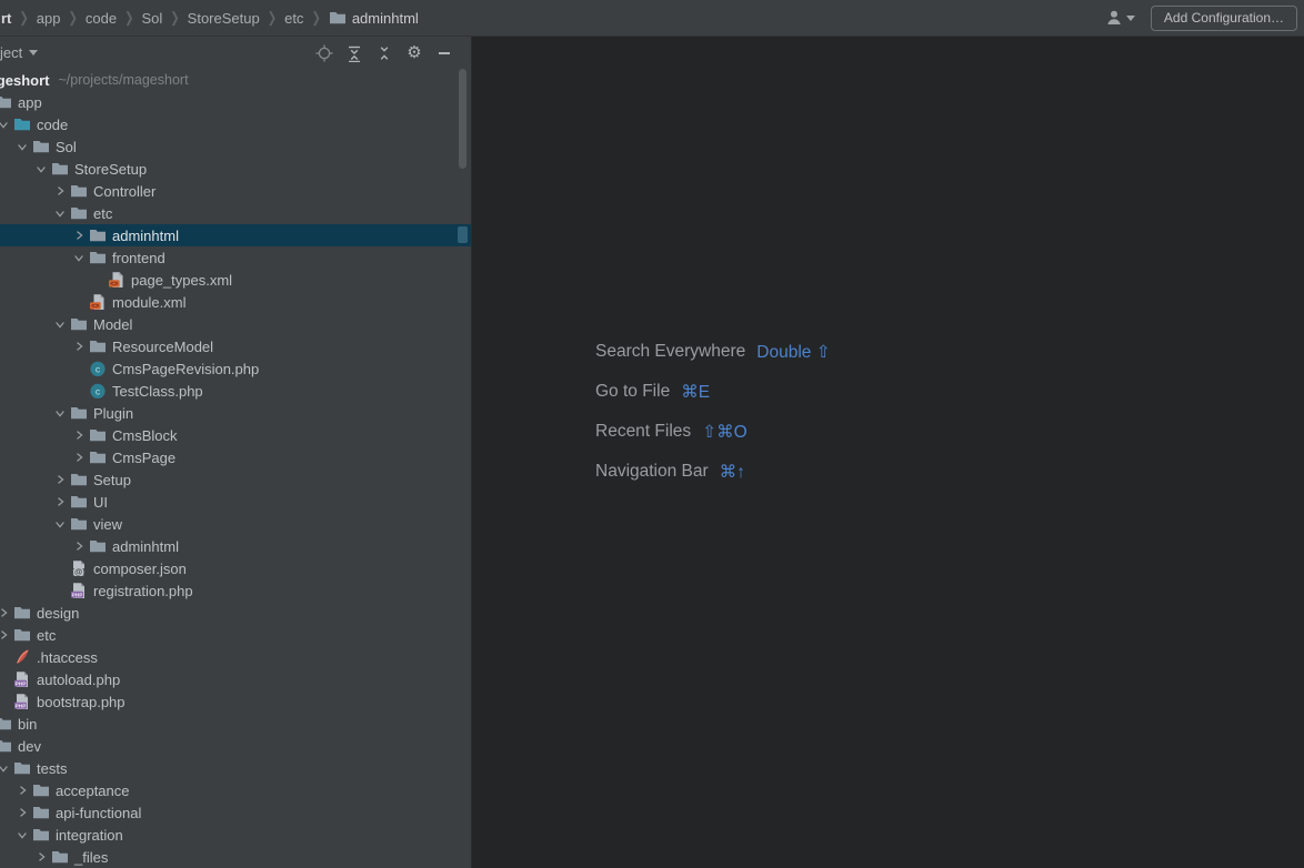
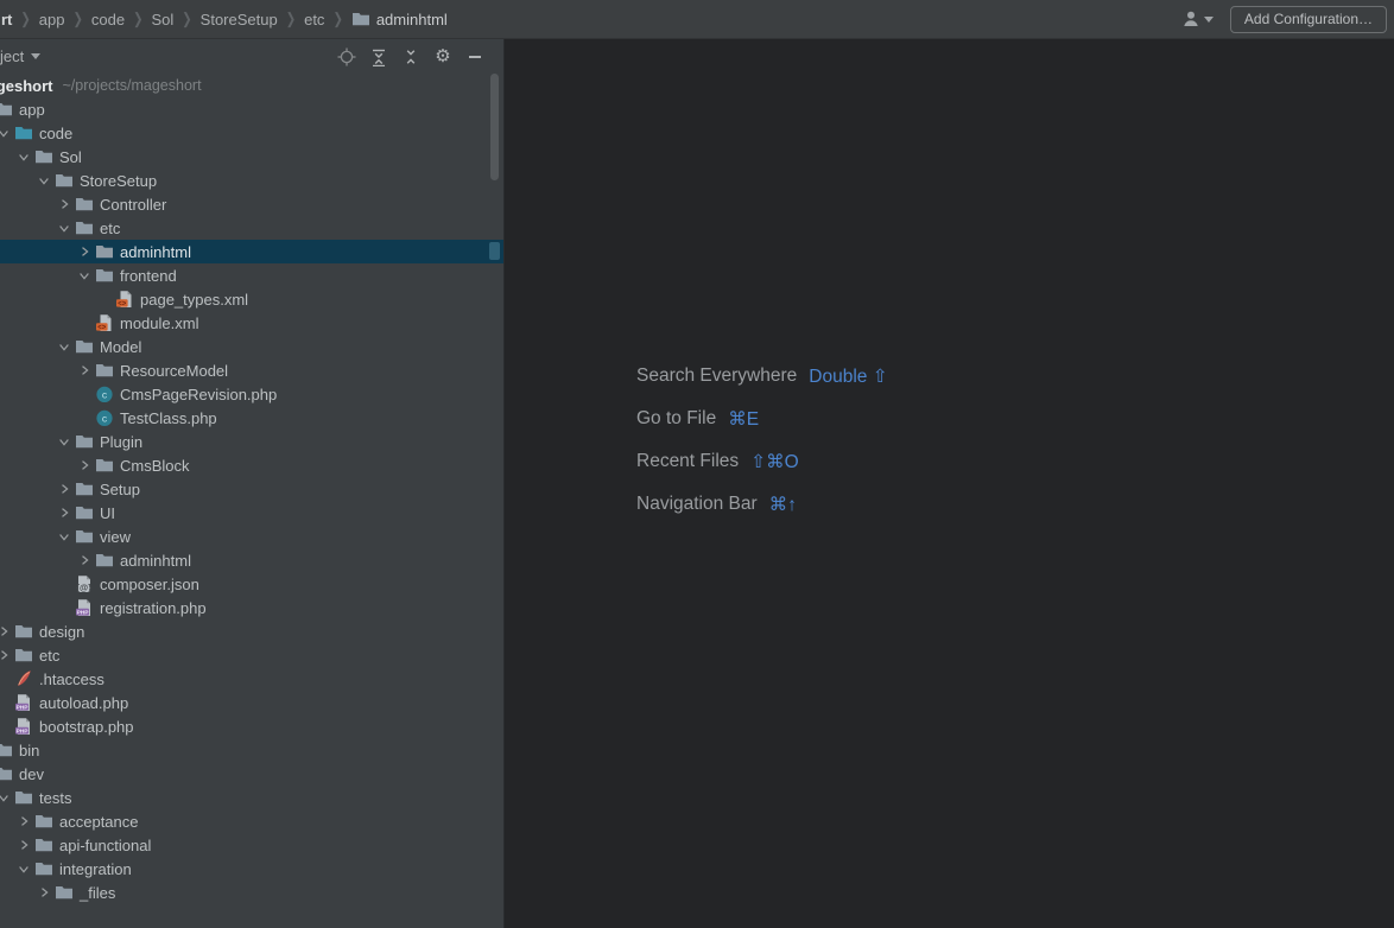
  rt
  ❯
  app
  ❯
  code
  ❯
  Sol
  ❯
  StoreSetup
  ❯
  etc
  ❯
  adminhtml
  Add Configuration…
  ject
  ⚙
  geshort
  ~/projects/mageshort
  app
  code
  Sol
  StoreSetup
  Controller
  etc
  adminhtml
  frontend
  page_types.xml
  module.xml
  Model
  ResourceModel
  c
  CmsPageRevision.php
  c
  TestClass.php
  Plugin
  CmsBlock
- CmsPage
  Setup
  UI
  view
  adminhtml
  {@}
  composer.json
  registration.php
  design
  etc
  .htaccess
  autoload.php
  bootstrap.php
  bin
  dev
  tests
  acceptance
  api-functional
  integration
  _files
  Search Everywhere
  Double ⇧
  Go to File
  ⌘E
  Recent Files
  ⇧⌘O
  Navigation Bar
  ⌘↑
